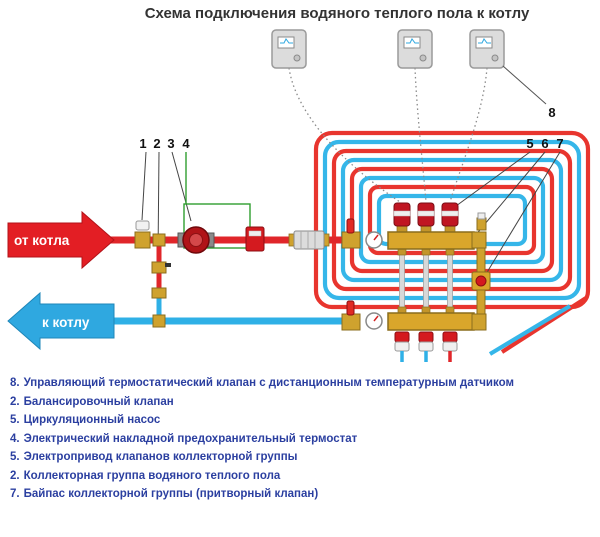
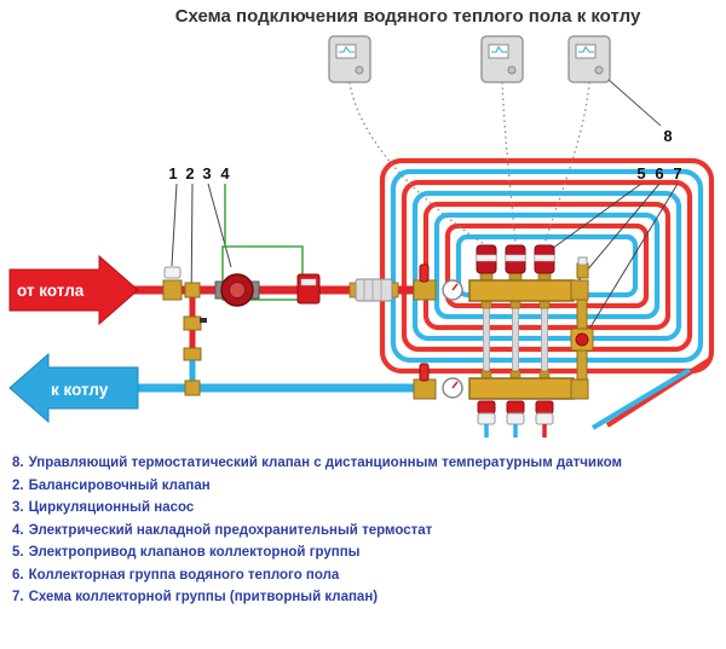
  Схема подключения водяного теплого пола к котлу
  1
  2
  3
  4
  5
  6
  7
  от котла
  к котлу
  8
  8. Управляющий термостатический клапан с дистанционным температурным датчиком
  2. Балансировочный клапан
- 5. Циркуляционный насос
+ 3. Циркуляционный насос
  4. Электрический накладной предохранительный термостат
  5. Электропривод клапанов коллекторной группы
- 2. Коллекторная группа водяного теплого пола
+ 6. Коллекторная группа водяного теплого пола
- 7. Байпас коллекторной группы (притворный клапан)
+ 7. Схема коллекторной группы (притворный клапан)
